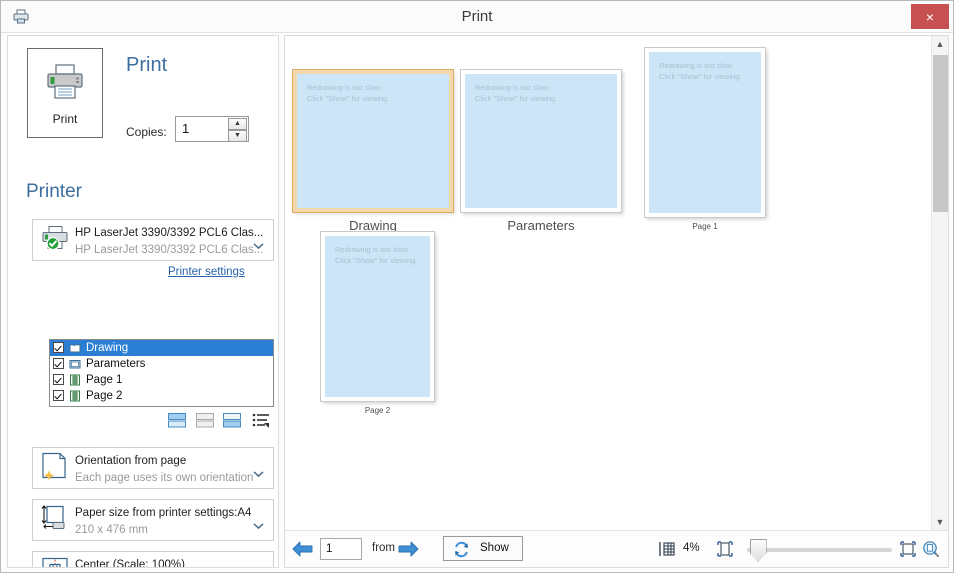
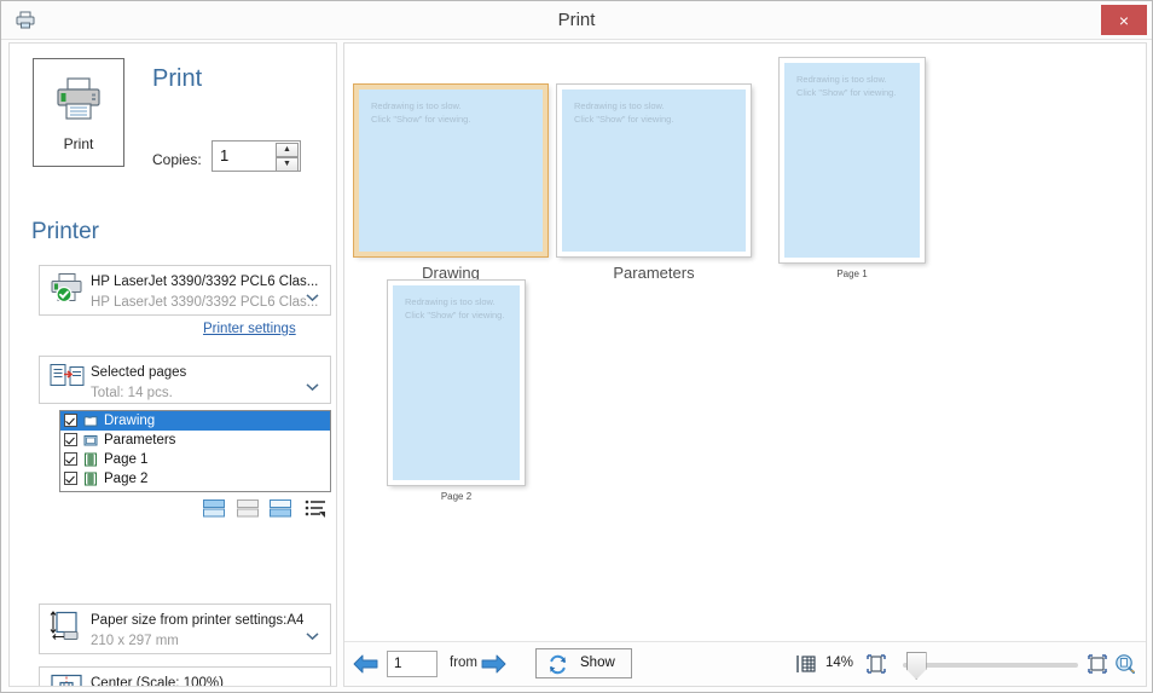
  Print
  ×
  Print
  Print
  Copies:
  1
  Printer
  HP LaserJet 3390/3392 PCL6 Clas...
  HP LaserJet 3390/3392 PCL6 Clas...
  Printer settings
+ Selected pages
+ Total: 14 pcs.
  Drawing
  Parameters
  Page 1
  Page 2
- Orientation from page
- Each page uses its own orientation
  Paper size from printer settings:A4
- 210 x 476 mm
+ 210 x 297 mm
  Center (Scale: 100%)
  Redrawing is too slow.
  Click "Show" for viewing.
  Drawing
  Redrawing is too slow.
  Click "Show" for viewing.
  Parameters
  Redrawing is too slow.
  Click "Show" for viewing.
  Page 1
  Redrawing is too slow.
  Click "Show" for viewing.
  Page 2
- ▲
- ▼
  1
  from
  Show
- 4%
+ 14%
